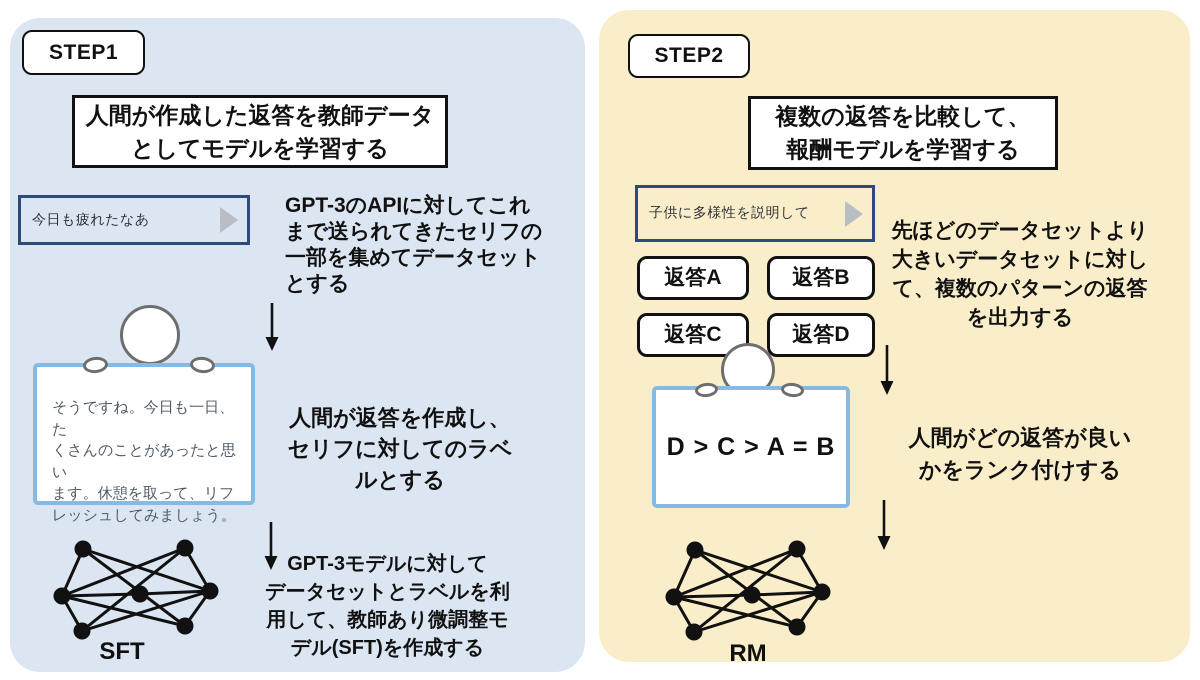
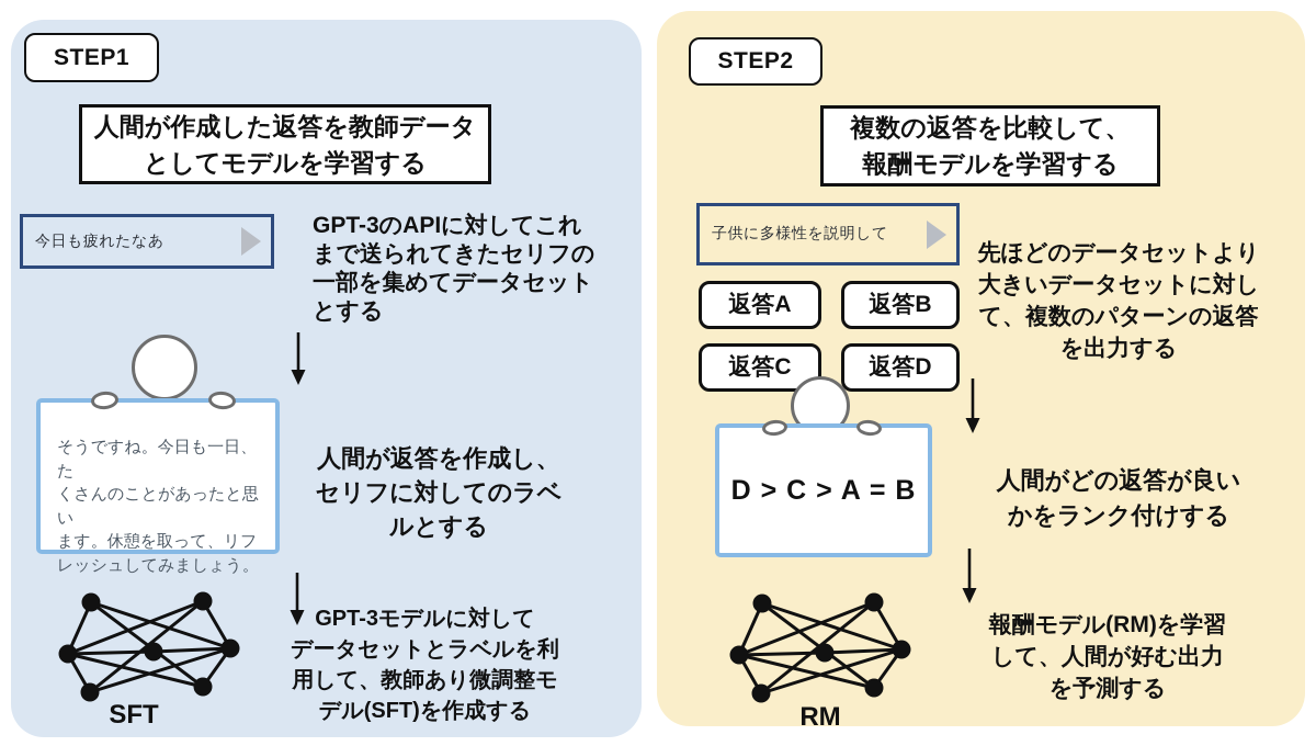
  STEP1
  人間が作成した返答を教師データ
  としてモデルを学習する
  今日も疲れたなあ
  GPT-3のAPIに対してこれ
  まで送られてきたセリフの
  一部を集めてデータセット
  とする
  そうですね。今日も一日、た
  くさんのことがあったと思い
  ます。休憩を取って、リフ
  レッシュしてみましょう。
  人間が返答を作成し、
  セリフに対してのラベ
  ルとする
  SFT
  GPT-3モデルに対して
  データセットとラベルを利
  用して、教師あり微調整モ
  デル(SFT)を作成する
  STEP2
  複数の返答を比較して、
  報酬モデルを学習する
  子供に多様性を説明して
  返答A
  返答B
  返答C
  返答D
  先ほどのデータセットより
  大きいデータセットに対し
  て、複数のパターンの返答
  を出力する
  D > C > A = B
  人間がどの返答が良い
  かをランク付けする
  RM
+ 報酬モデル(RM)を学習
+ して、人間が好む出力
+ を予測する
